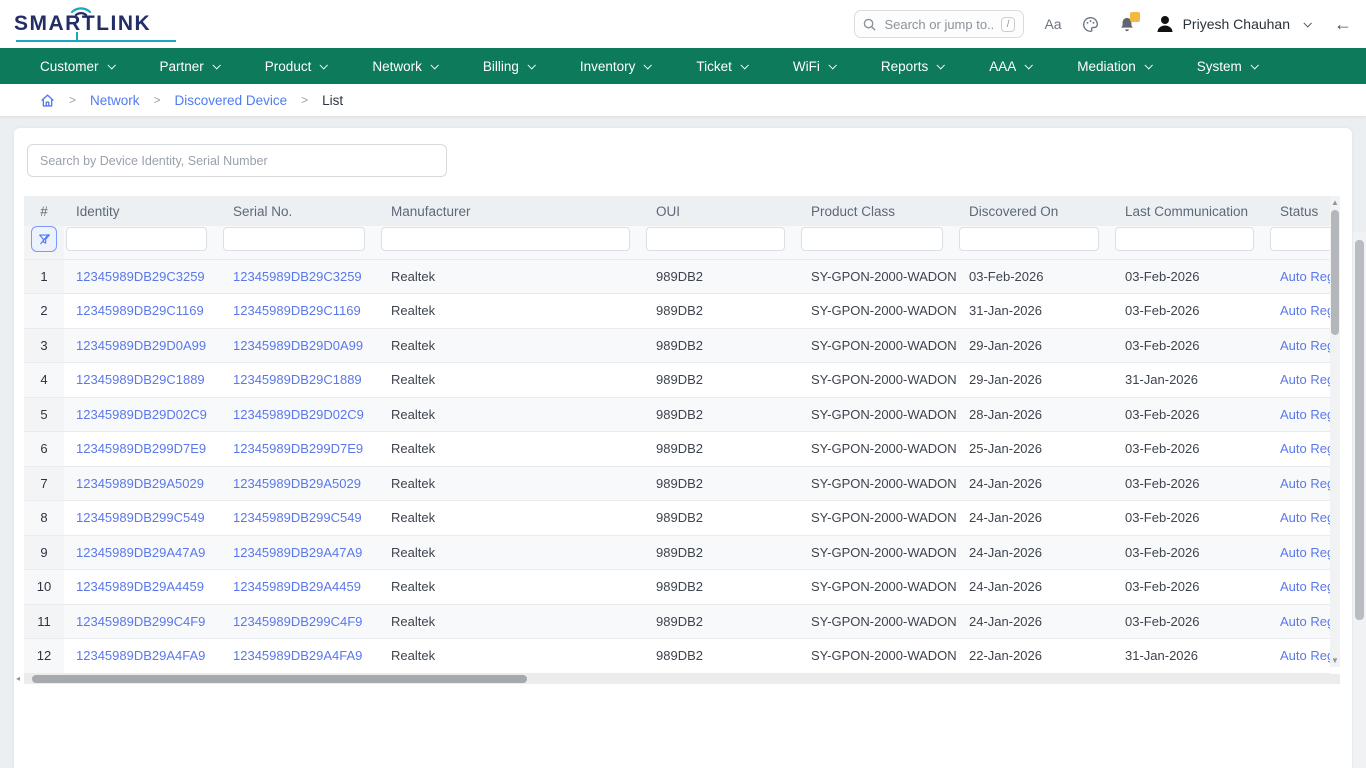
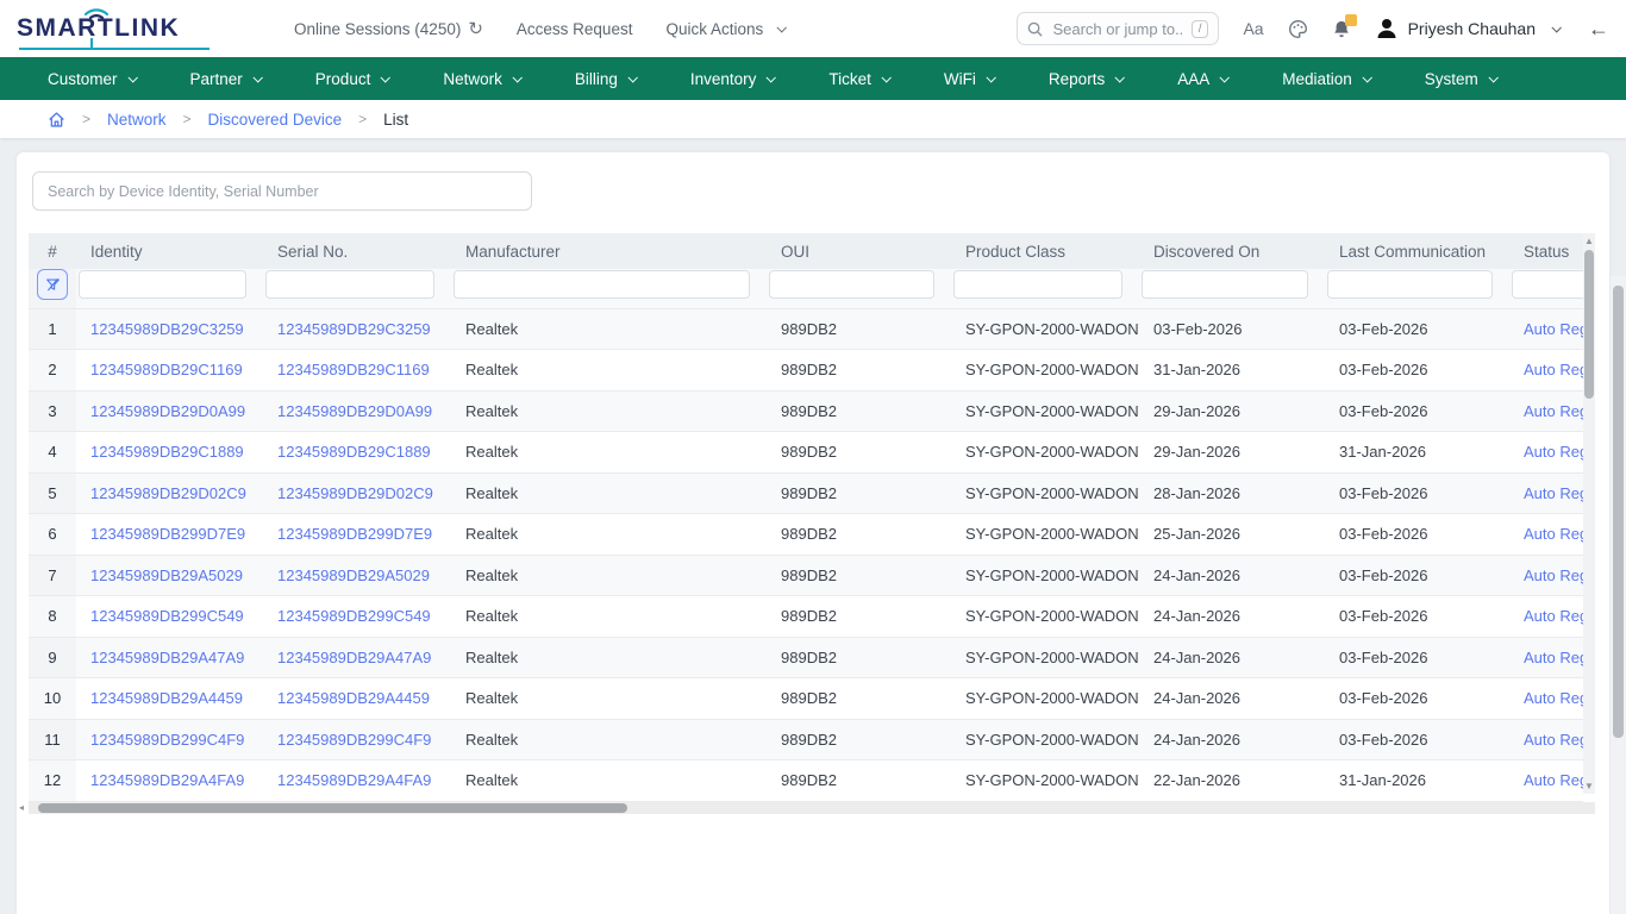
  SMARTLINK
+ Online Sessions (4250)
+ ↻
+ Access Request
+ Quick Actions
  Search or jump to..
  /
  Aa
  Priyesh Chauhan
  ←
  Customer
  Partner
  Product
  Network
  Billing
  Inventory
  Ticket
  WiFi
  Reports
  AAA
  Mediation
  System
  >
  Network
  >
  Discovered Device
  >
  List
  Search by Device Identity, Serial Number
  #	Identity	Serial No.	Manufacturer	OUI	Product Class	Discovered On	Last Communication	Status
  1	12345989DB29C3259	12345989DB29C3259	Realtek	989DB2	SY-GPON-2000-WADON	03-Feb-2026	03-Feb-2026	Auto Re
  2	12345989DB29C1169	12345989DB29C1169	Realtek	989DB2	SY-GPON-2000-WADON	31-Jan-2026	03-Feb-2026	Auto Re
  3	12345989DB29D0A99	12345989DB29D0A99	Realtek	989DB2	SY-GPON-2000-WADON	29-Jan-2026	03-Feb-2026	Auto Re
  4	12345989DB29C1889	12345989DB29C1889	Realtek	989DB2	SY-GPON-2000-WADON	29-Jan-2026	31-Jan-2026	Auto Re
  5	12345989DB29D02C9	12345989DB29D02C9	Realtek	989DB2	SY-GPON-2000-WADON	28-Jan-2026	03-Feb-2026	Auto Re
  6	12345989DB299D7E9	12345989DB299D7E9	Realtek	989DB2	SY-GPON-2000-WADON	25-Jan-2026	03-Feb-2026	Auto Re
  7	12345989DB29A5029	12345989DB29A5029	Realtek	989DB2	SY-GPON-2000-WADON	24-Jan-2026	03-Feb-2026	Auto Re
  8	12345989DB299C549	12345989DB299C549	Realtek	989DB2	SY-GPON-2000-WADON	24-Jan-2026	03-Feb-2026	Auto Re
  9	12345989DB29A47A9	12345989DB29A47A9	Realtek	989DB2	SY-GPON-2000-WADON	24-Jan-2026	03-Feb-2026	Auto Re
  10	12345989DB29A4459	12345989DB29A4459	Realtek	989DB2	SY-GPON-2000-WADON	24-Jan-2026	03-Feb-2026	Auto Re
  11	12345989DB299C4F9	12345989DB299C4F9	Realtek	989DB2	SY-GPON-2000-WADON	24-Jan-2026	03-Feb-2026	Auto Re
  12	12345989DB29A4FA9	12345989DB29A4FA9	Realtek	989DB2	SY-GPON-2000-WADON	22-Jan-2026	31-Jan-2026	Auto Re
  ▲
  ▼
  ◂
